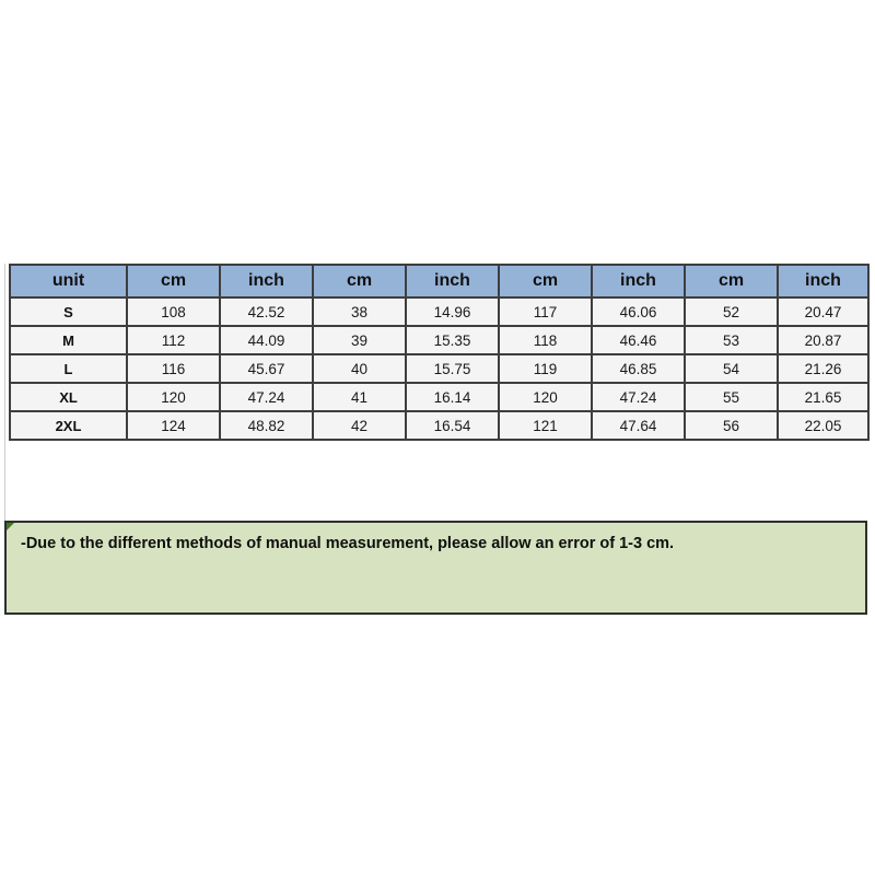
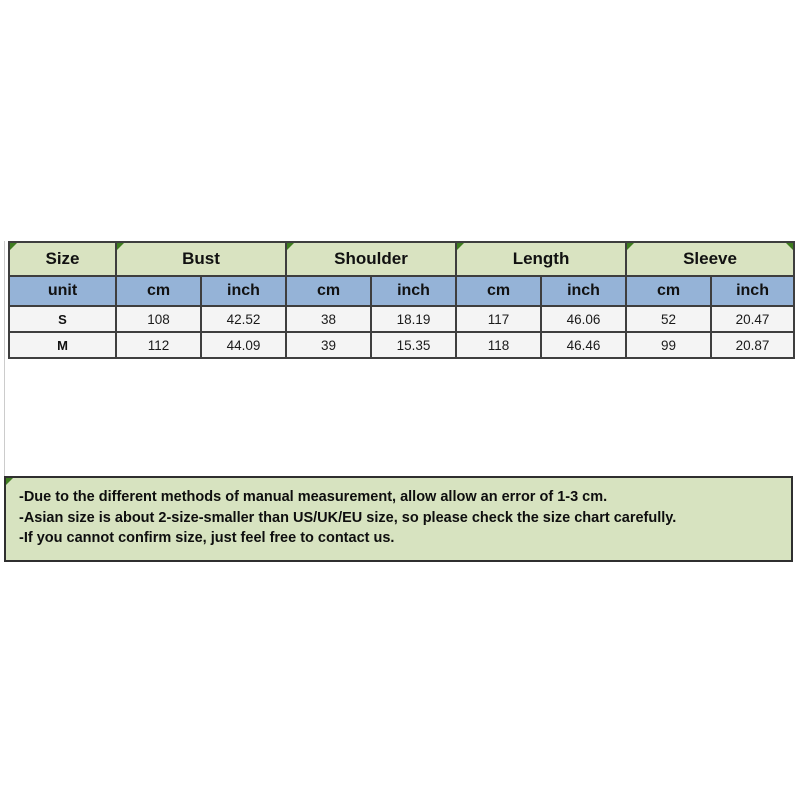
+ Size	Bust	Shoulder	Length	Sleeve
  unit	cm	inch	cm	inch	cm	inch	cm	inch
- S	108	42.52	38	14.96	117	46.06	52	20.47
+ S	108	42.52	38	18.19	117	46.06	52	20.47
- M	112	44.09	39	15.35	118	46.46	53	20.87
+ M	112	44.09	39	15.35	118	46.46	99	20.87
- L	116	45.67	40	15.75	119	46.85	54	21.26
- XL	120	47.24	41	16.14	120	47.24	55	21.65
- 2XL	124	48.82	42	16.54	121	47.64	56	22.05
- -Due to the different methods of manual measurement, please allow an error of 1-3 cm.
+ -Due to the different methods of manual measurement, allow allow an error of 1-3 cm.
+ -Asian size is about 2-size-smaller than US/UK/EU size, so please check the size chart carefully.
+ -If you cannot confirm size, just feel free to contact us.
